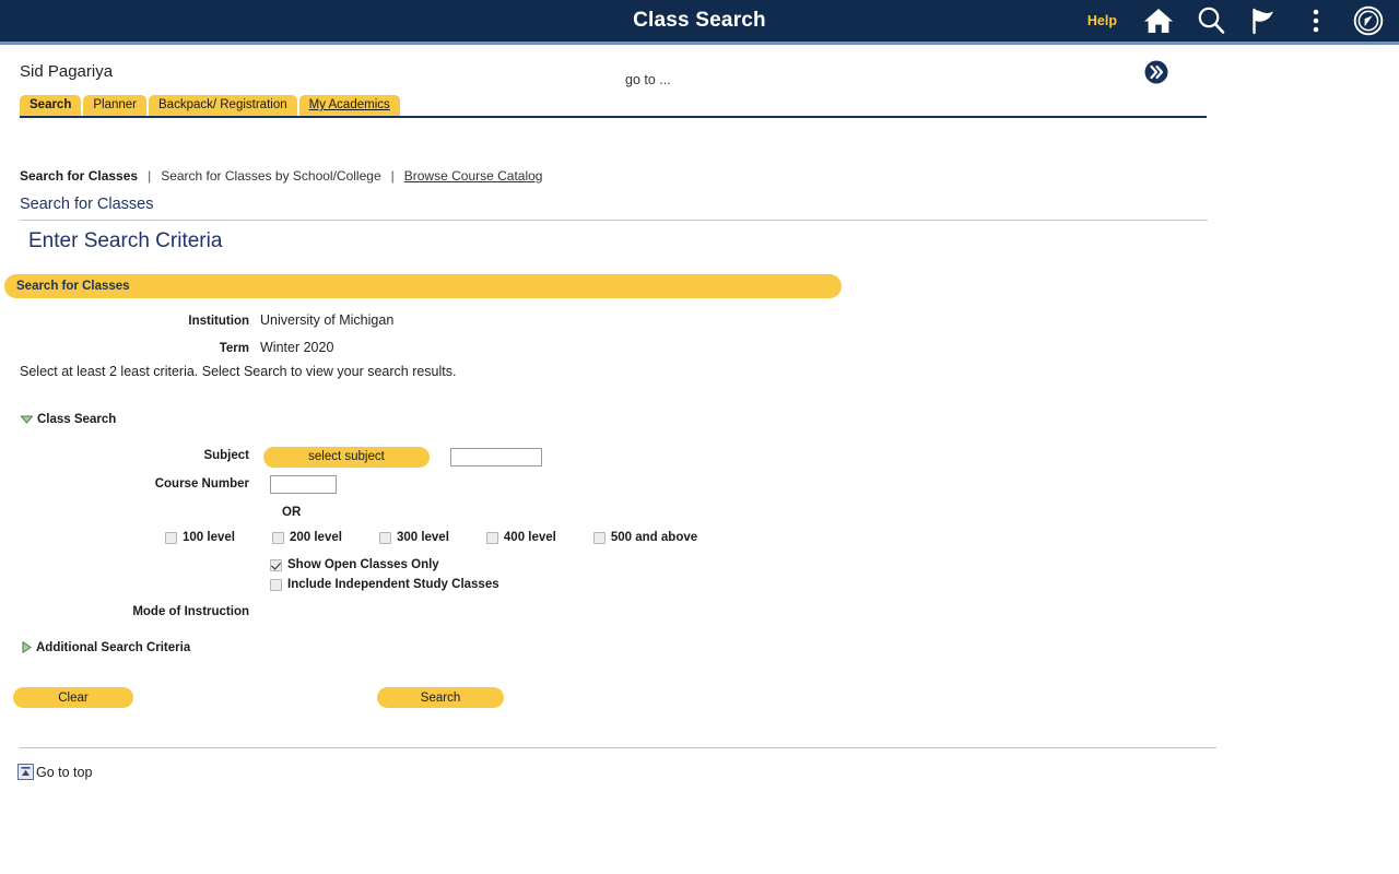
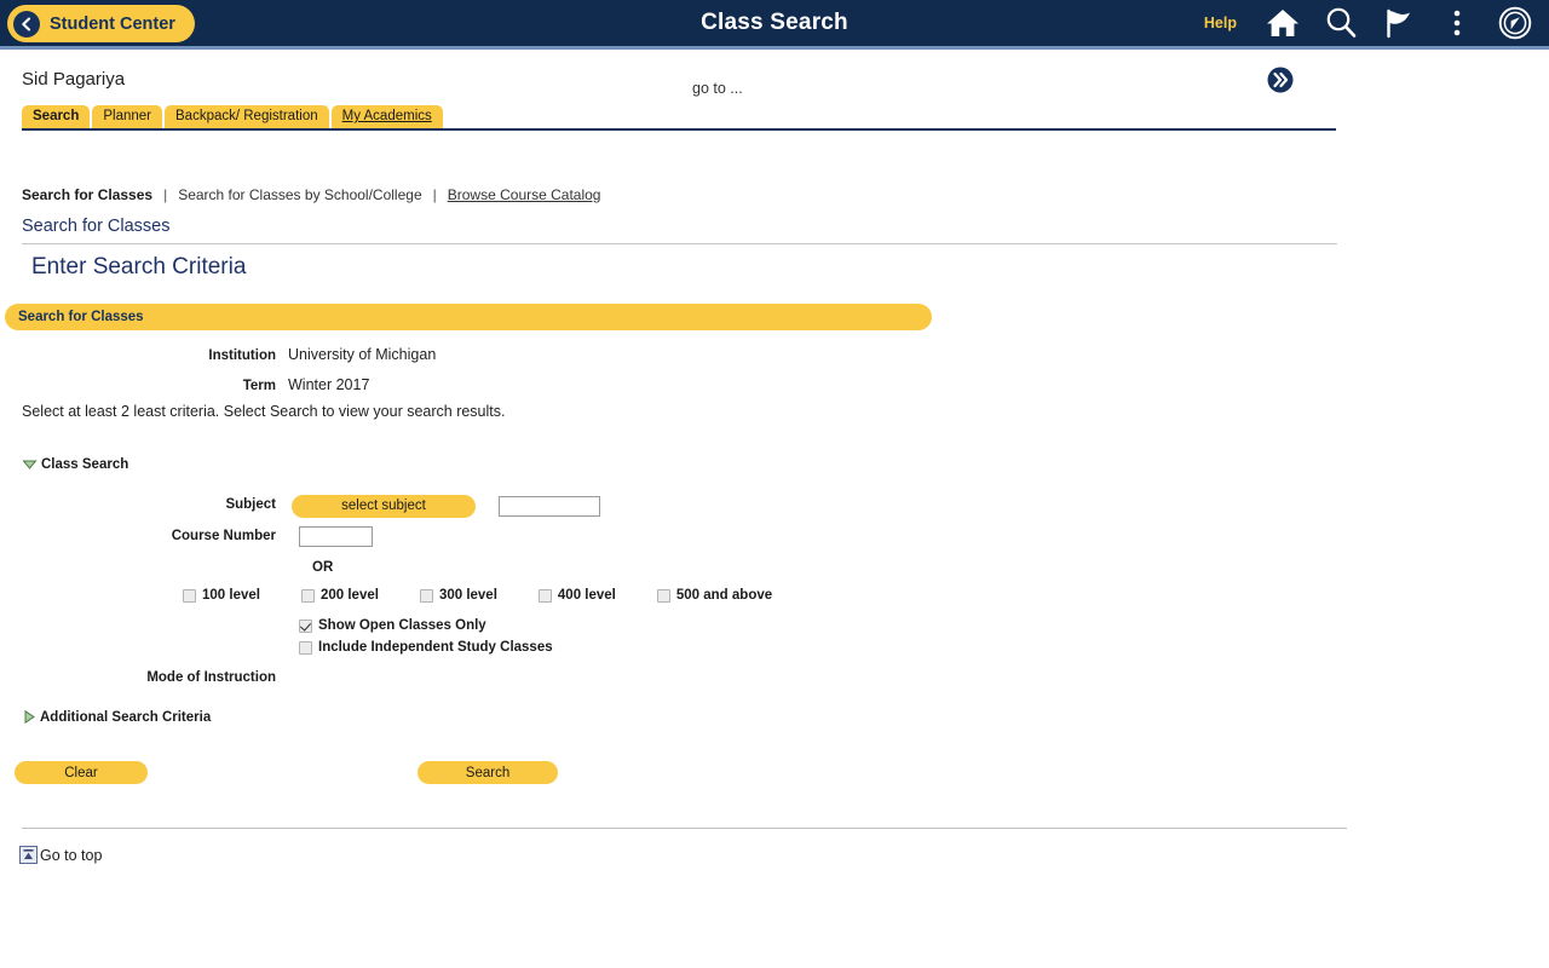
+ Student Center
  Class Search
  Help
  Sid Pagariya
  go to ...
  Search
  Planner
  Backpack/ Registration
  My Academics
  Search for Classes
  |
  Search for Classes by School/College
  |
  Browse Course Catalog
  Search for Classes
  Enter Search Criteria
  Search for Classes
  Institution
  University of Michigan
  Term
- Winter 2020
+ Winter 2017
  Select at least 2 least criteria. Select Search to view your search results.
  Class Search
  Subject
  select subject
  Course Number
  OR
  100 level
  200 level
  300 level
  400 level
  500 and above
  Show Open Classes Only
  Include Independent Study Classes
  Mode of Instruction
  Additional Search Criteria
  Clear
  Search
  Go to top
